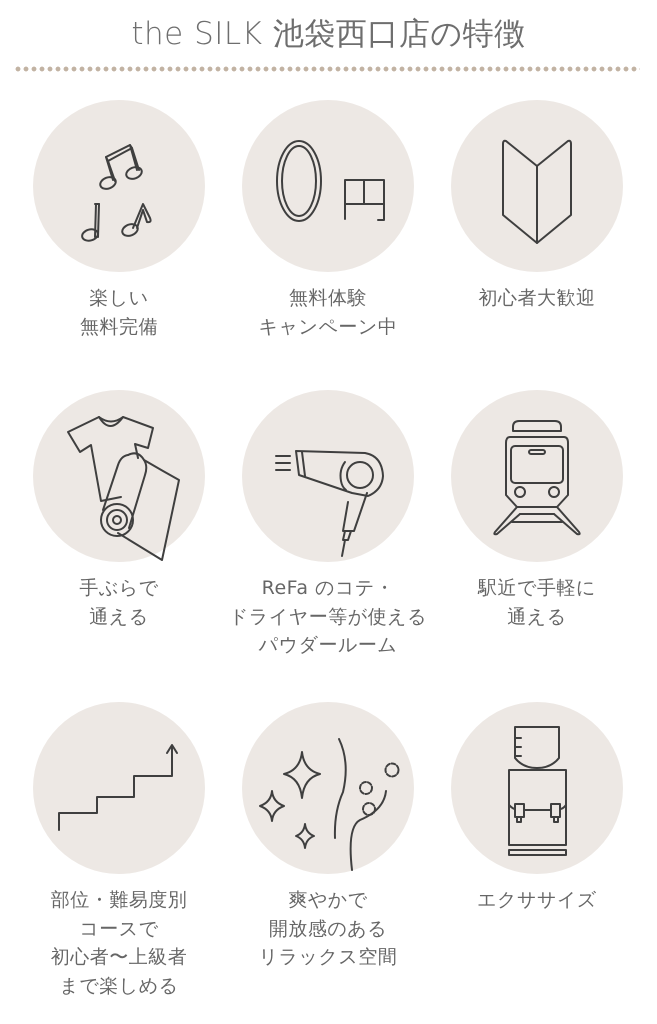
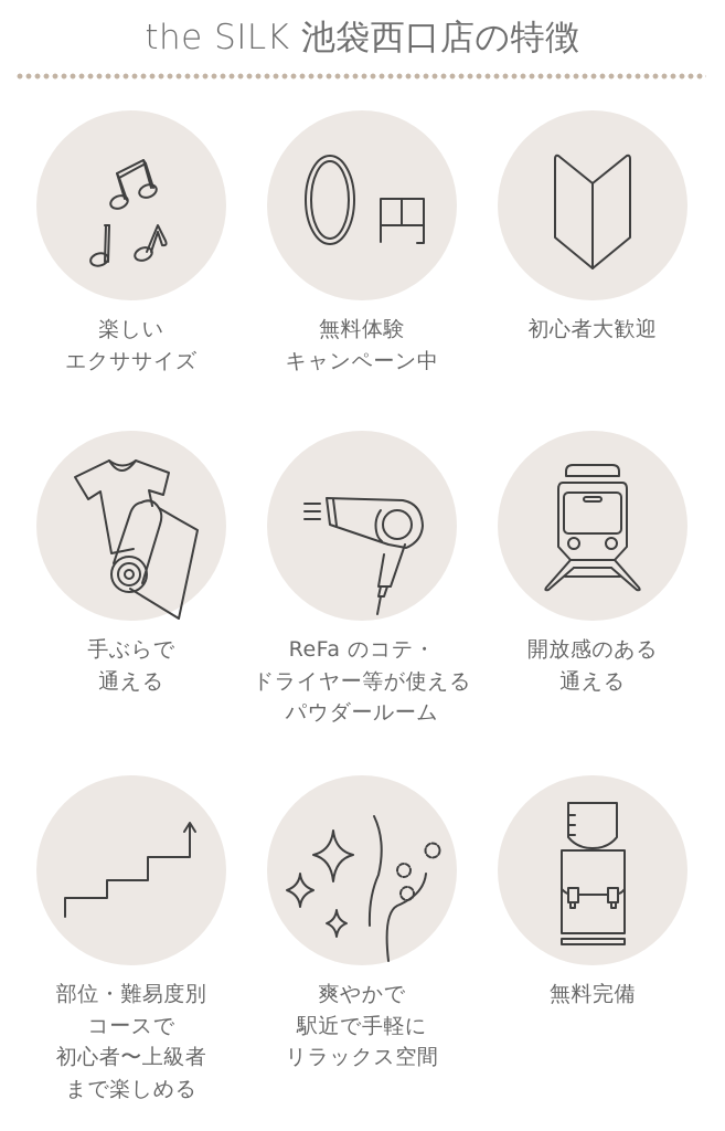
  the SILK 池袋西口店の特徴
  楽しい
- 無料完備
+ エクササイズ
  無料体験
  キャンペーン中
  初心者大歓迎
  手ぶらで
  通える
  ReFa のコテ・
  ドライヤー等が使える
  パウダールーム
- 駅近で手軽に
+ 開放感のある
  通える
  部位・難易度別
  コースで
  初心者〜上級者
  まで楽しめる
  爽やかで
- 開放感のある
+ 駅近で手軽に
  リラックス空間
- エクササイズ
+ 無料完備
